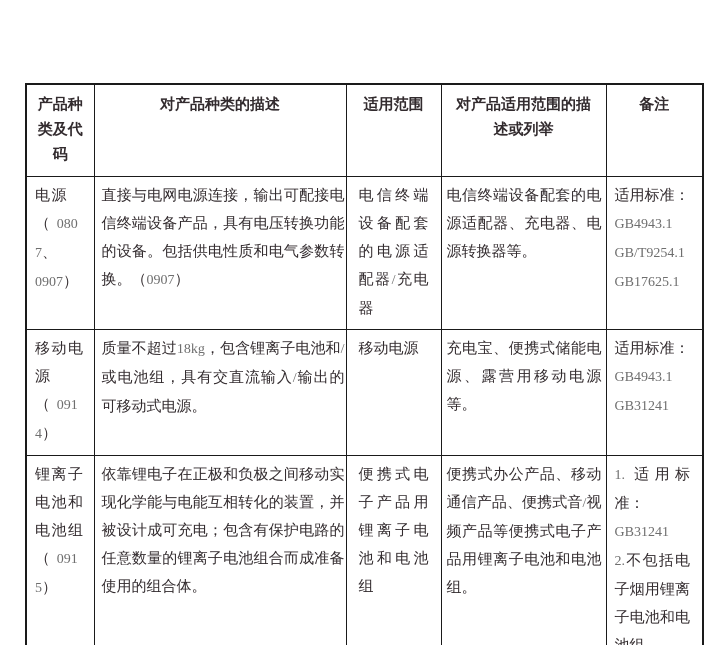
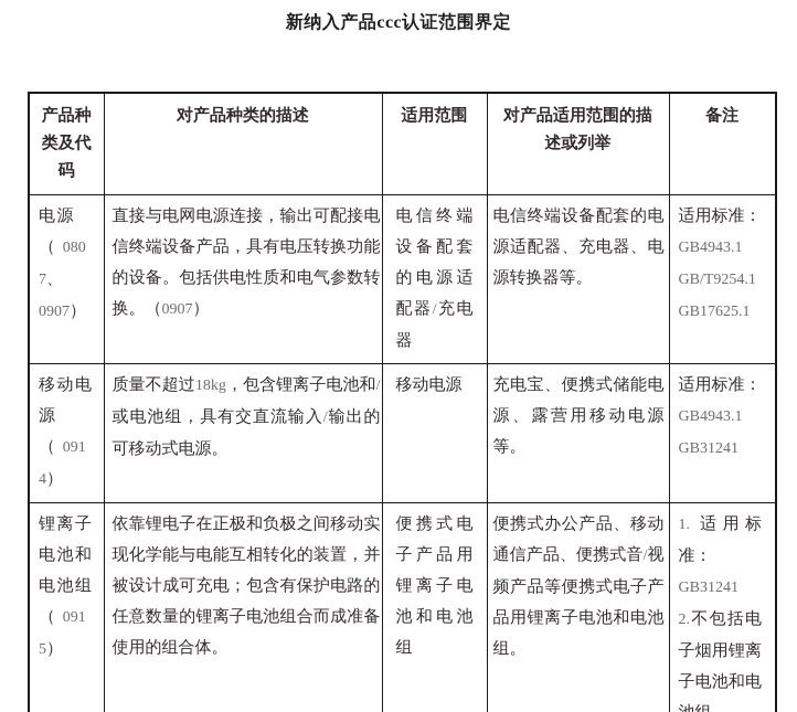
+ 新纳入产品ccc认证范围界定
  产品种类及代码	对产品种类的描述	适用范围	对产品适用范围的描述或列举	备注
  电源（ 0807、0907）	直接与电网电源连接，输出可配接电信终端设备产品，具有电压转换功能的设备。包括供电性质和电气参数转换。（0907）	电信终端设备配套的电源适配器/充电器	电信终端设备配套的电源适配器、充电器、电源转换器等。	适用标准：GB4943.1GB/T9254.1GB17625.1
  移动电源（ 0914）	质量不超过18kg，包含锂离子电池和/或电池组，具有交直流输入/输出的可移动式电源。	移动电源	充电宝、便携式储能电源、露营用移动电源等。	适用标准：GB4943.1GB31241
  锂离子电池和电池组（ 0915）	依靠锂电子在正极和负极之间移动实现化学能与电能互相转化的装置，并被设计成可充电；包含有保护电路的任意数量的锂离子电池组合而成准备使用的组合体。	便携式电子产品用锂离子电池和电池组	便携式办公产品、移动通信产品、便携式音/视频产品等便携式电子产品用锂离子电池和电池组。	1. 适用标准：GB312412.不包括电子烟用锂离子电池和电
